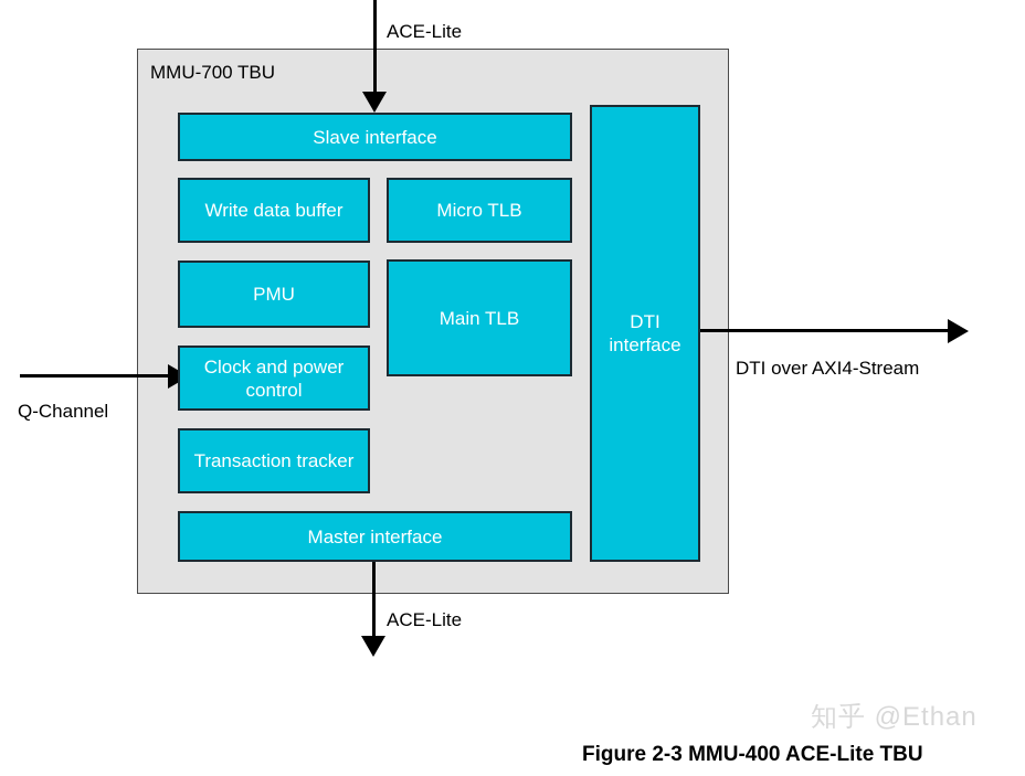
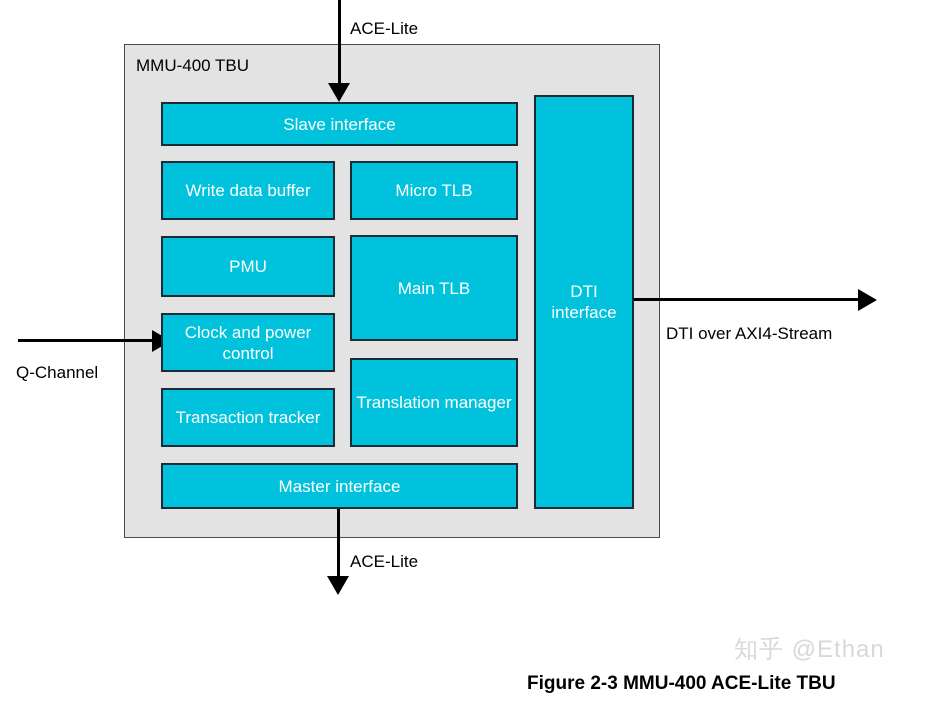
- MMU-700 TBU
+ MMU-400 TBU
  ACE-Lite
  Q-Channel
  DTI over AXI4-Stream
  ACE-Lite
  Slave interface
  Write data buffer
  Micro TLB
  PMU
  Main TLB
  Clock and power control
+ Translation manager
  Transaction tracker
  Master interface
  DTI interface
  知乎 @Ethan
  Figure 2-3 MMU-400 ACE-Lite TBU
